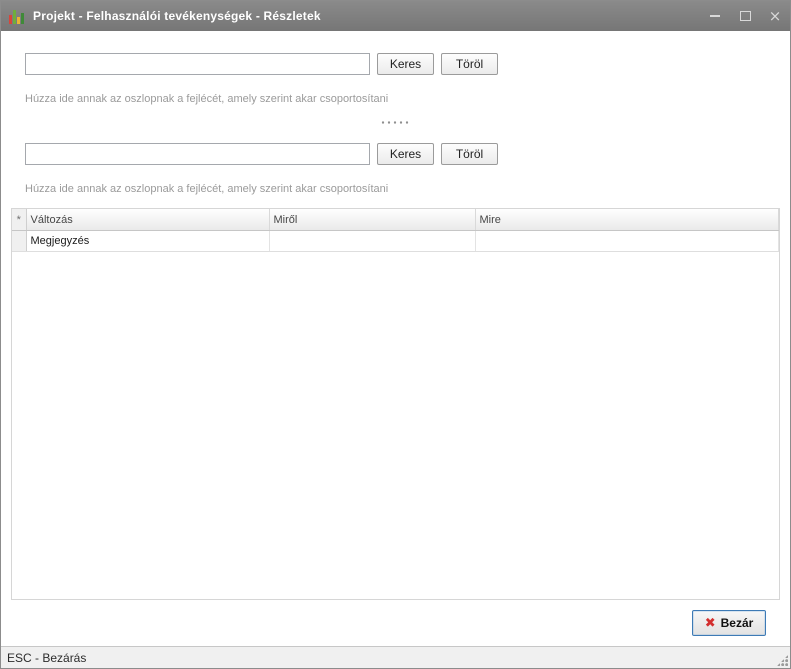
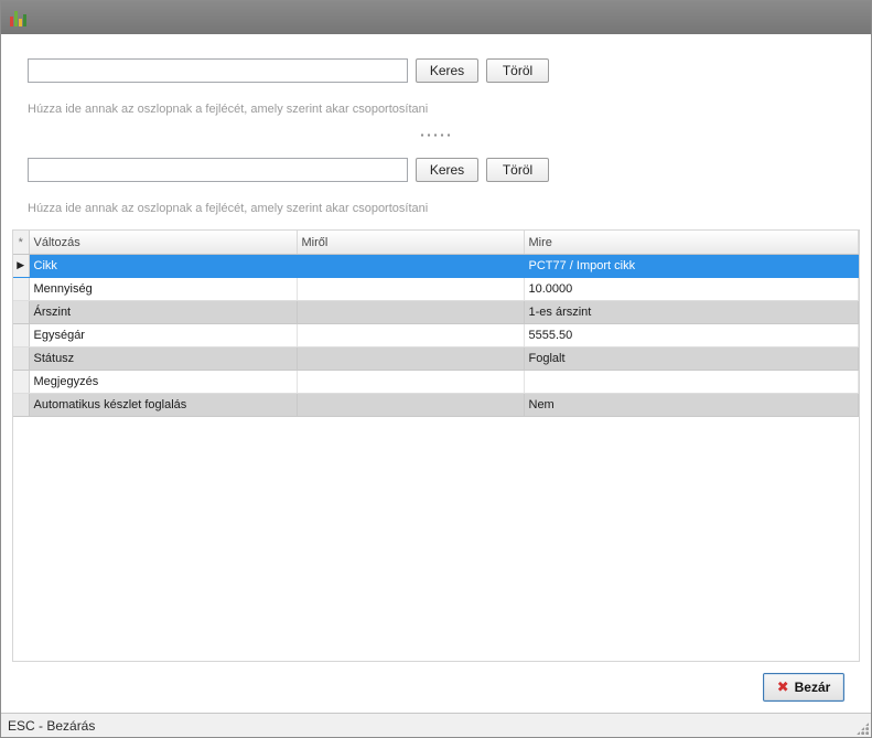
- Projekt - Felhasználói tevékenységek - Részletek
- ×
  Keres
  Töröl
  Húzza ide annak az oszlopnak a fejlécét, amely szerint akar csoportosítani
  Keres
  Töröl
  Húzza ide annak az oszlopnak a fejlécét, amely szerint akar csoportosítani
  *	Változás	Miről	Mire
+ ▶	Cikk		PCT77 / Import cikk
+ 	Mennyiség		10.0000
+ 	Árszint		1-es árszint
+ 	Egységár		5555.50
+ 	Státusz		Foglalt
  	Megjegyzés
+ 	Automatikus készlet foglalás		Nem
  ✖
  Bezár
  ESC - Bezárás
